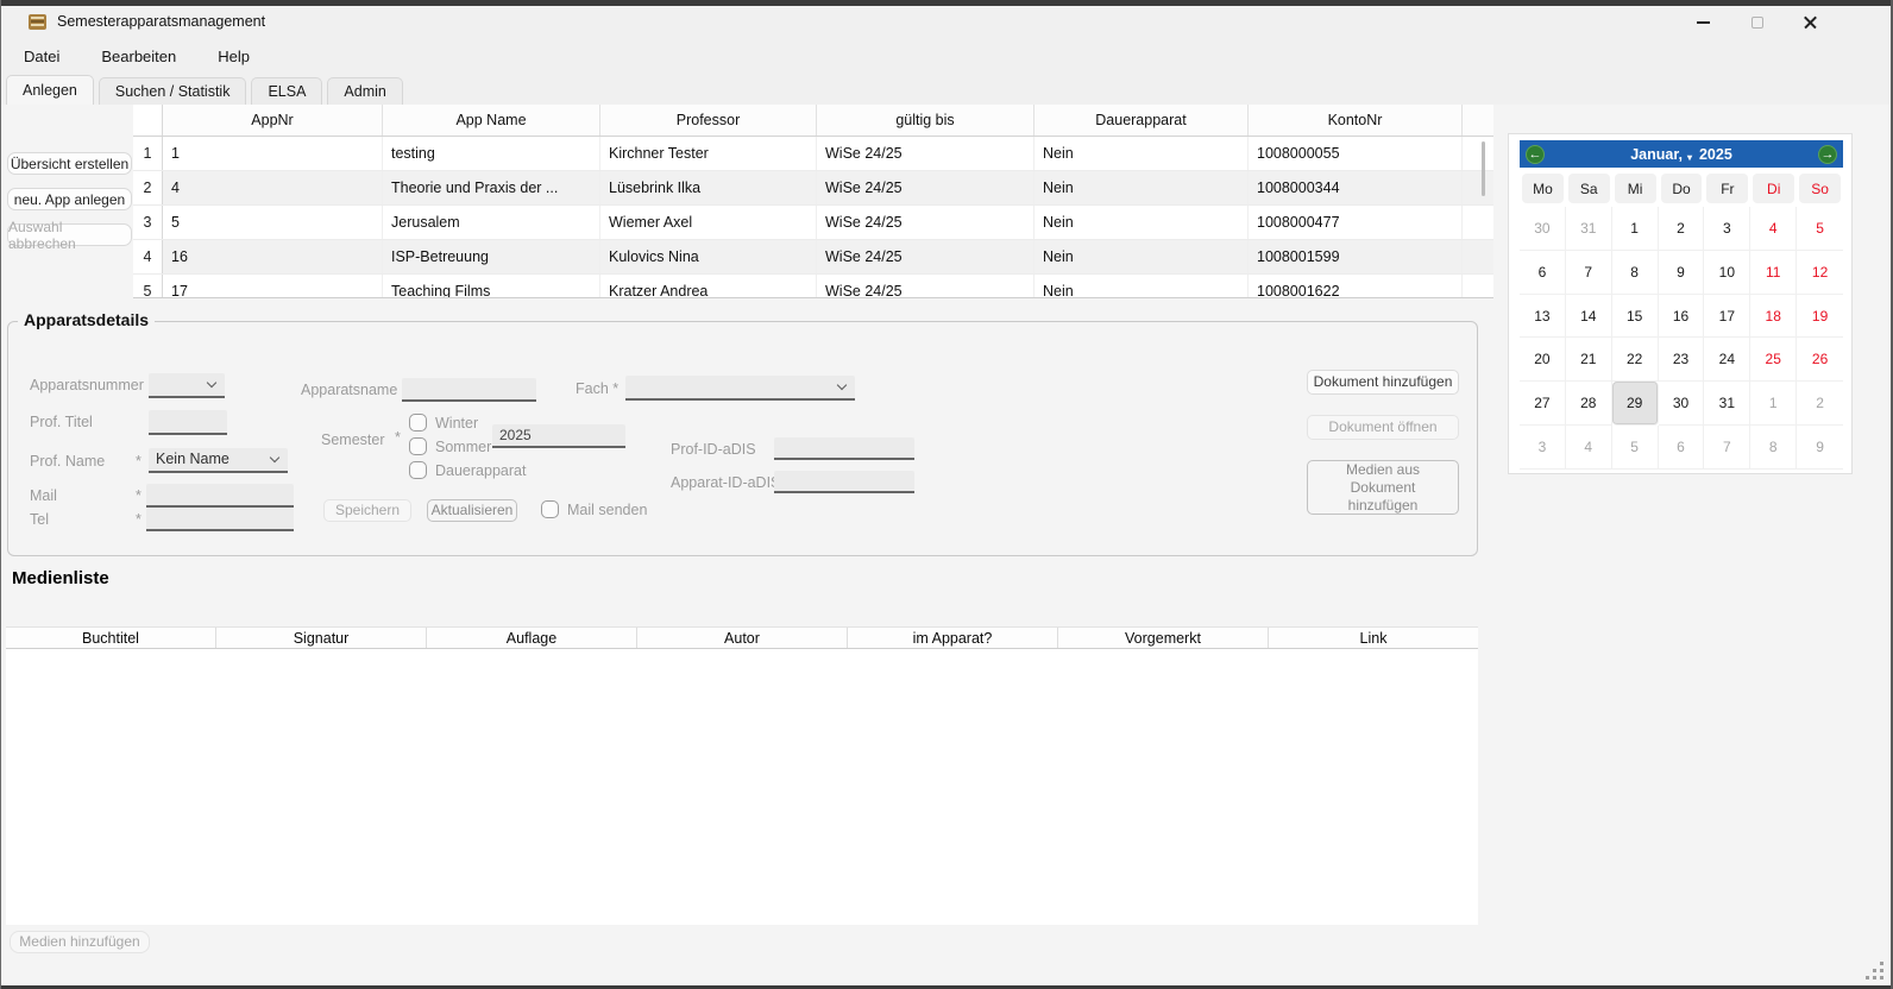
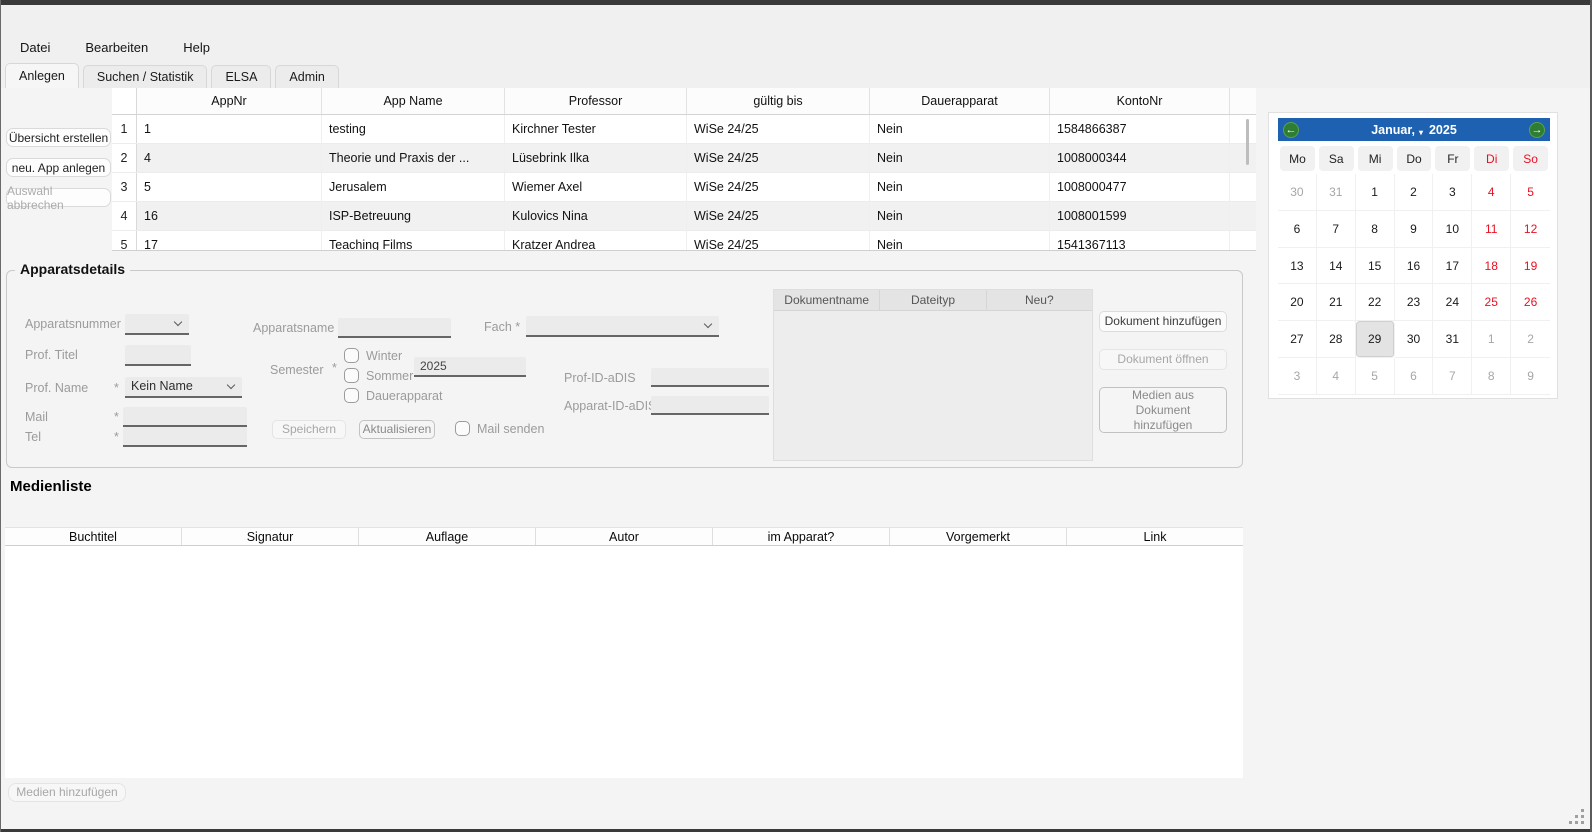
- Semesterapparatsmanagement
  Datei
  Bearbeiten
  Help
  Anlegen
  Suchen / Statistik
  ELSA
  Admin
  Übersicht erstellen
  neu. App anlegen
  Auswahl abbrechen
  AppNr
  App Name
  Professor
  gültig bis
  Dauerapparat
  KontoNr
  1
  1
  testing
  Kirchner Tester
  WiSe 24/25
  Nein
- 1008000055
+ 1584866387
  2
  4
  Theorie und Praxis der ...
  Lüsebrink Ilka
  WiSe 24/25
  Nein
  1008000344
  3
  5
  Jerusalem
  Wiemer Axel
  WiSe 24/25
  Nein
  1008000477
  4
  16
  ISP-Betreuung
  Kulovics Nina
  WiSe 24/25
  Nein
  1008001599
  5
  17
  Teaching Films
  Kratzer Andrea
  WiSe 24/25
  Nein
- 1008001622
+ 1541367113
  ←
  Januar,
  ▾
  2025
  →
  Mo
  Sa
  Mi
  Do
  Fr
  Di
  So
  30
  31
  1
  2
  3
  4
  5
  6
  7
  8
  9
  10
  11
  12
  13
  14
  15
  16
  17
  18
  19
  20
  21
  22
  23
  24
  25
  26
  27
  28
  29
  30
  31
  1
  2
  3
  4
  5
  6
  7
  8
  9
  Apparatsdetails
  Apparatsnummer
  Prof. Titel
  Prof. Name
  *
  Kein Name
  Mail
  *
  Tel
  *
  Apparatsname
  Semester
  *
  Winter
  Sommer
  Dauerapparat
  2025
  Speichern
  Aktualisieren
  Mail senden
  Fach *
  Prof-ID-aDIS
  Apparat-ID-aDI
+ Dokumentname
+ Dateityp
+ Neu?
  Dokument hinzufügen
  Dokument öffnen
  Medien aus Dokument hinzufügen
  Medienliste
  Buchtitel
  Signatur
  Auflage
  Autor
  im Apparat?
  Vorgemerkt
  Link
  Medien hinzufügen
